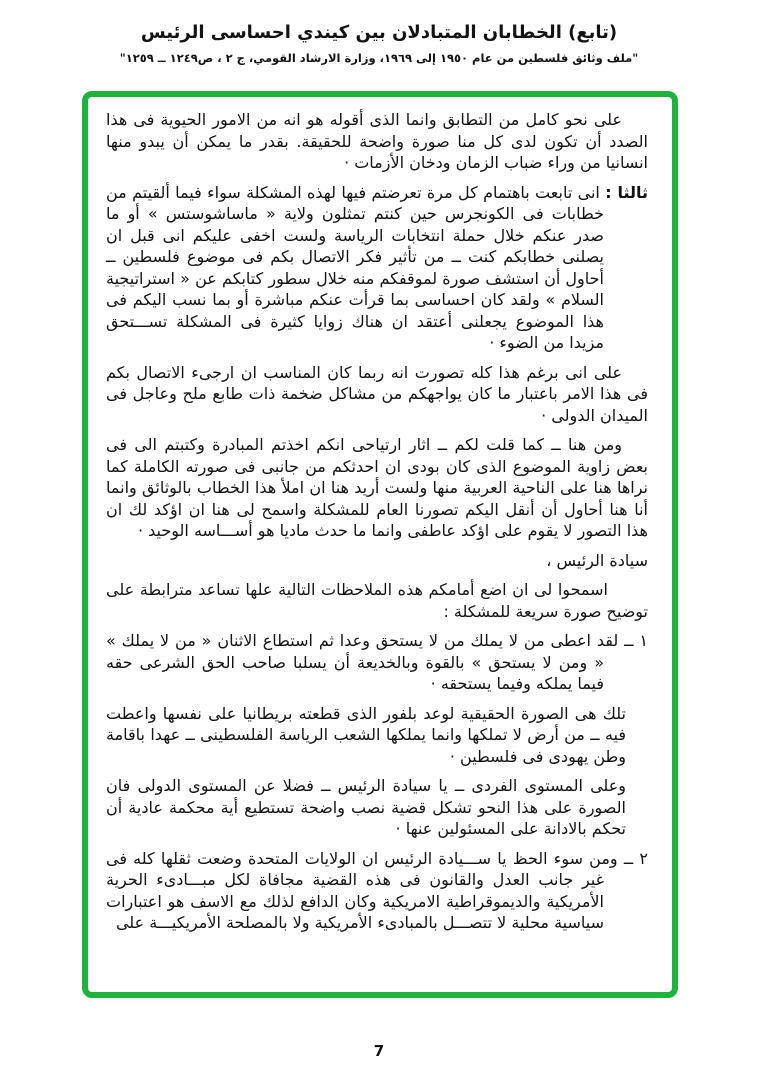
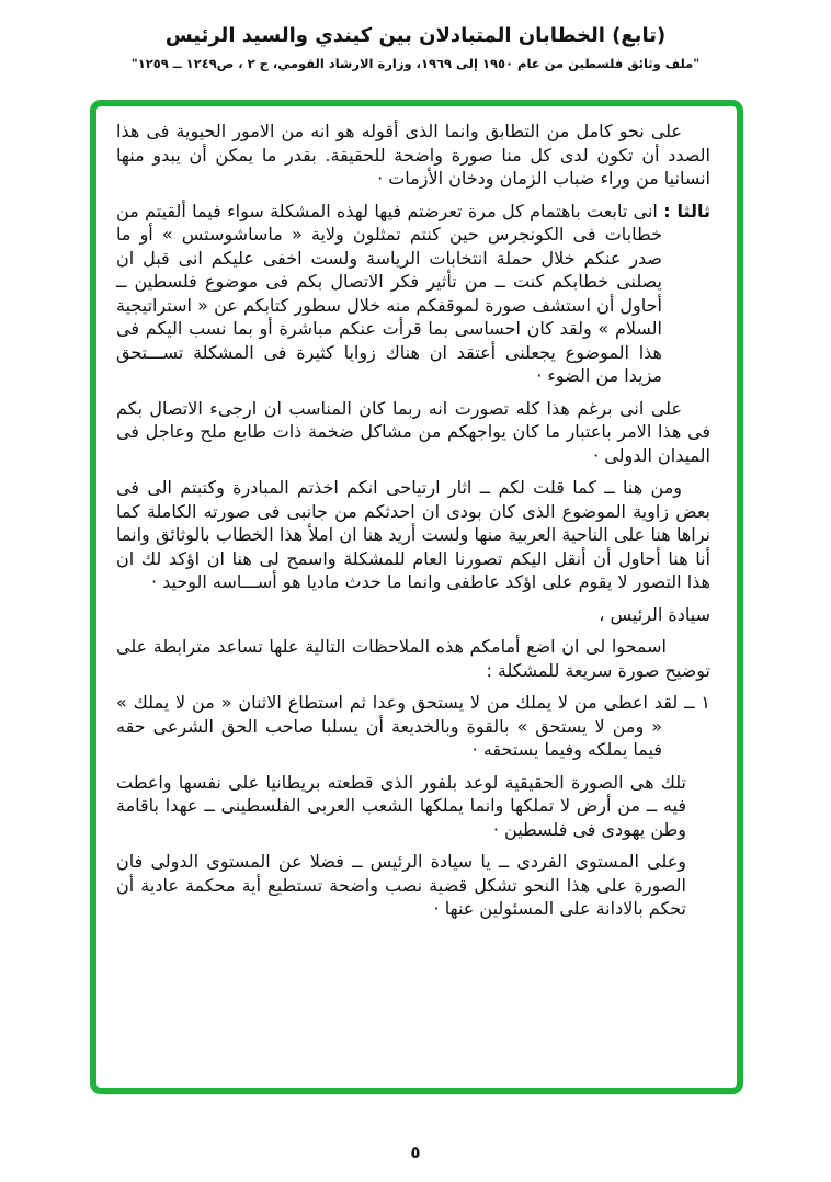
- (تابع) الخطابان المتبادلان بين كيندي احساسى الرئيس
+ (تابع) الخطابان المتبادلان بين كيندي والسيد الرئيس
  "ملف وثائق فلسطين من عام ١٩٥٠ إلى ١٩٦٩، وزارة الارشاد القومي، ج ٢ ، ص١٢٤٩ ــ ١٢٥٩"
  على نحو كامل من التطابق وانما الذى أقوله هو انه من الامور الحيوية فى هذا الصدد أن تكون لدى كل منا صورة واضحة للحقيقة. بقدر ما يمكن أن يبدو منها انسانيا من وراء ضباب الزمان ودخان الأزمات ·
  ثالثا : انى تابعت باهتمام كل مرة تعرضتم فيها لهذه المشكلة سواء فيما ألقيتم من خطابات فى الكونجرس حين كنتم تمثلون ولاية « ماساشوستس » أو ما صدر عنكم خلال حملة انتخابات الرياسة ولست اخفى عليكم انى قبل ان يصلنى خطابكم كنت ــ من تأثير فكر الاتصال بكم فى موضوع فلسطين ــ أحاول أن استشف صورة لموقفكم منه خلال سطور كتابكم عن « استراتيجية السلام » ولقد كان احساسى بما قرأت عنكم مباشرة أو بما نسب اليكم فى هذا الموضوع يجعلنى أعتقد ان هناك زوايا كثيرة فى المشكلة تســـتحق مزيدا من الضوء ·
  على انى برغم هذا كله تصورت انه ربما كان المناسب ان ارجىء الاتصال بكم فى هذا الامر باعتبار ما كان يواجهكم من مشاكل ضخمة ذات طابع ملح وعاجل فى الميدان الدولى ·
  ومن هنا ــ كما قلت لكم ــ اثار ارتياحى انكم اخذتم المبادرة وكتبتم الى فى بعض زاوية الموضوع الذى كان بودى ان احدثكم من جانبى فى صورته الكاملة كما نراها هنا على الناحية العربية منها ولست أريد هنا ان املأ هذا الخطاب بالوثائق وانما أنا هنا أحاول أن أنقل اليكم تصورنا العام للمشكلة واسمح لى هنا ان اؤكد لك ان هذا التصور لا يقوم على اؤكد عاطفى وانما ما حدث ماديا هو أســـاسه الوحيد ·
  سيادة الرئيس ،
  اسمحوا لى ان اضع أمامكم هذه الملاحظات التالية علها تساعد مترابطة على توضيح صورة سريعة للمشكلة :
  ١ ــ لقد اعطى من لا يملك من لا يستحق وعدا ثم استطاع الاثنان « من لا يملك » « ومن لا يستحق » بالقوة وبالخديعة أن يسلبا صاحب الحق الشرعى حقه فيما يملكه وفيما يستحقه ·
- تلك هى الصورة الحقيقية لوعد بلفور الذى قطعته بريطانيا على نفسها واعطت فيه ــ من أرض لا تملكها وانما يملكها الشعب الرياسة الفلسطينى ــ عهدا باقامة وطن يهودى فى فلسطين ·
+ تلك هى الصورة الحقيقية لوعد بلفور الذى قطعته بريطانيا على نفسها واعطت فيه ــ من أرض لا تملكها وانما يملكها الشعب العربى الفلسطينى ــ عهدا باقامة وطن يهودى فى فلسطين ·
  وعلى المستوى الفردى ــ يا سيادة الرئيس ــ فضلا عن المستوى الدولى فان الصورة على هذا النحو تشكل قضية نصب واضحة تستطيع أية محكمة عادية أن تحكم بالادانة على المسئولين عنها ·
- ٢ ــ ومن سوء الحظ يا ســـيادة الرئيس ان الولايات المتحدة وضعت ثقلها كله فى غير جانب العدل والقانون فى هذه القضية مجافاة لكل مبـــادىء الحرية الأمريكية والديموقراطية الامريكية وكان الدافع لذلك مع الاسف هو اعتبارات سياسية محلية لا تتصـــل بالمبادىء الأمريكية ولا بالمصلحة الأمريكيـــة على
- 7
+ ٥
